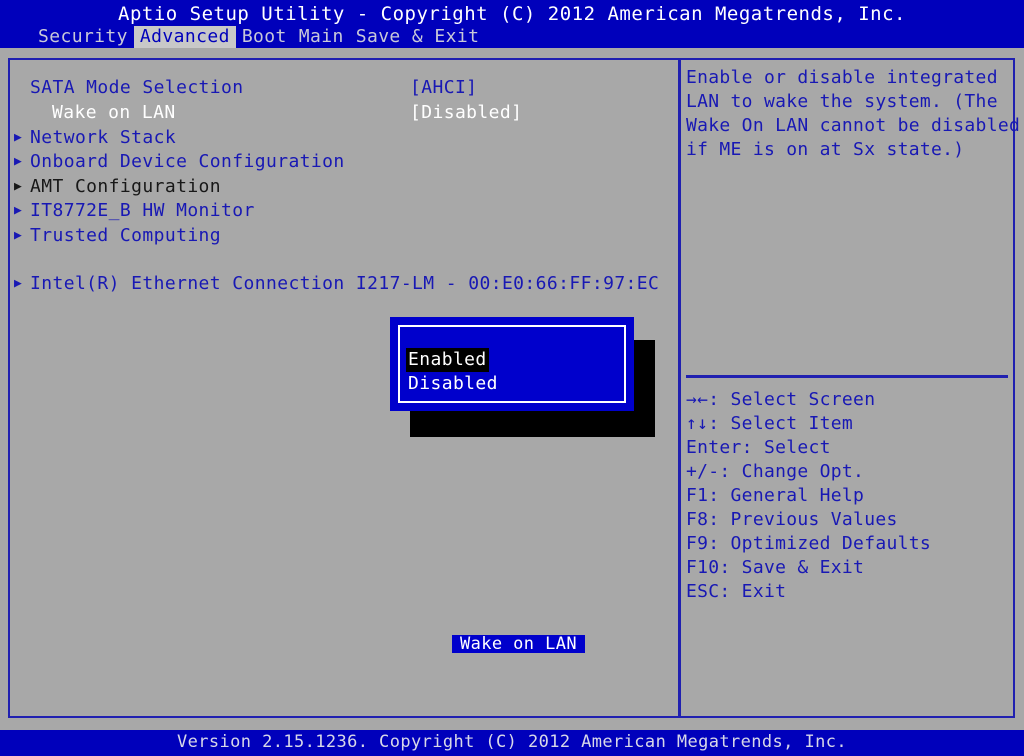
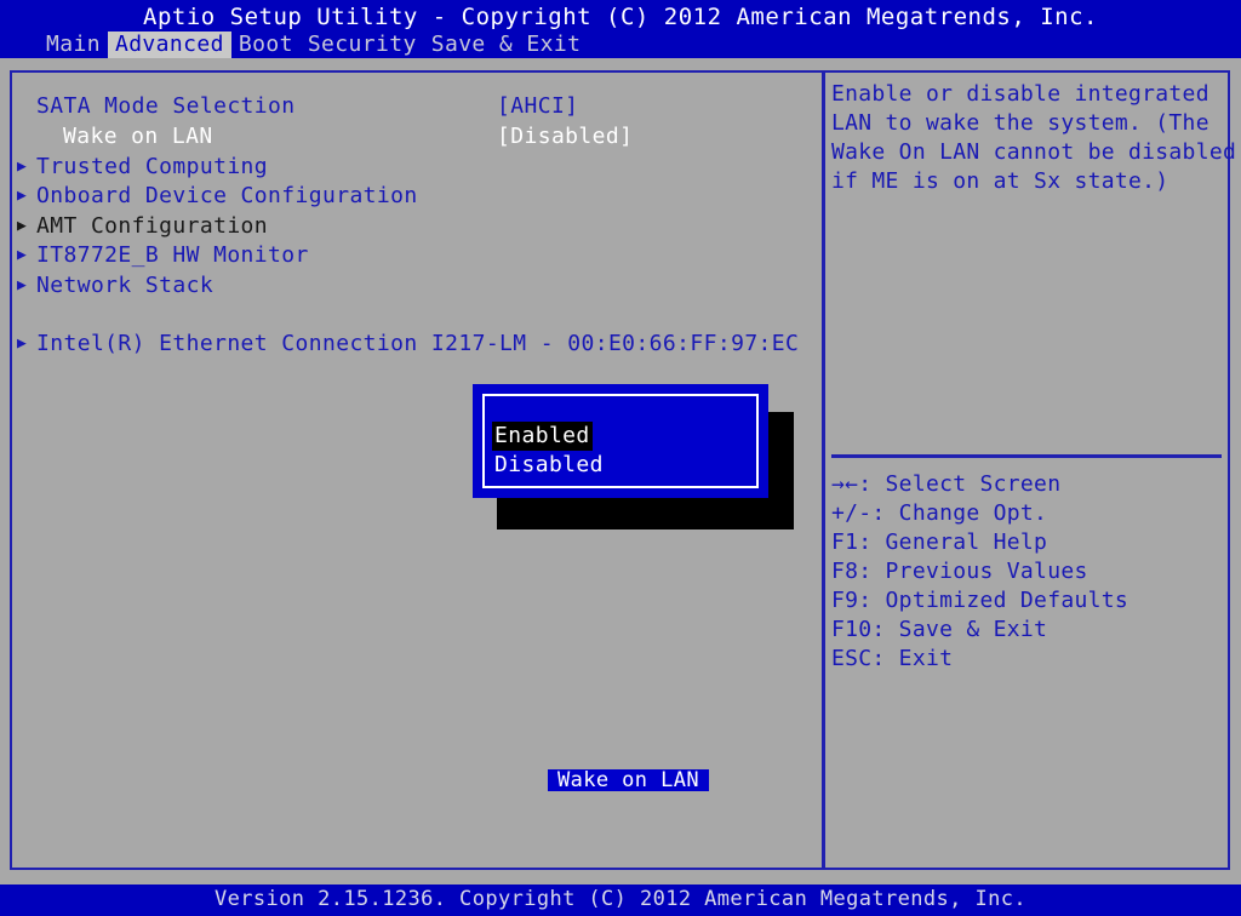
  Aptio Setup Utility - Copyright (C) 2012 American Megatrends, Inc.
- Security
+ Main
  Advanced
  Boot
- Main
+ Security
  Save & Exit
  SATA Mode Selection
  [AHCI]
  Wake on LAN
  [Disabled]
  ▶
- Network Stack
+ Trusted Computing
  ▶
  Onboard Device Configuration
  ▶
  AMT Configuration
  ▶
  IT8772E_B HW Monitor
  ▶
- Trusted Computing
+ Network Stack
  ▶
  Intel(R) Ethernet Connection I217-LM - 00:E0:66:FF:97:EC
  Enable or disable integrated
  LAN to wake the system. (The
  Wake On LAN cannot be disabled
  if ME is on at Sx state.)
  →←: Select Screen
- ↑↓: Select Item
- Enter: Select
  +/-: Change Opt.
  F1: General Help
  F8: Previous Values
  F9: Optimized Defaults
  F10: Save & Exit
  ESC: Exit
  Enabled
  Disabled
  Wake on LAN
  Version 2.15.1236. Copyright (C) 2012 American Megatrends, Inc.
